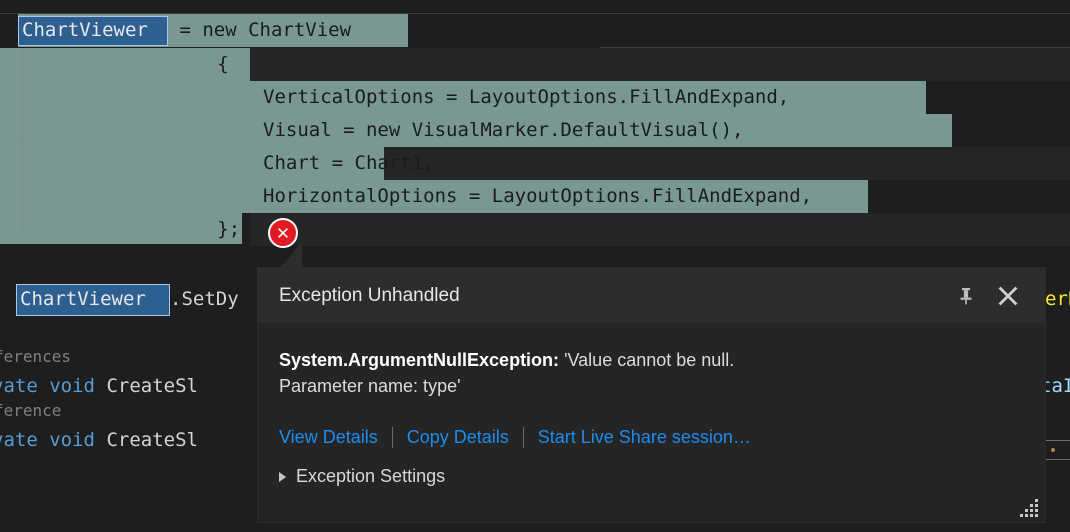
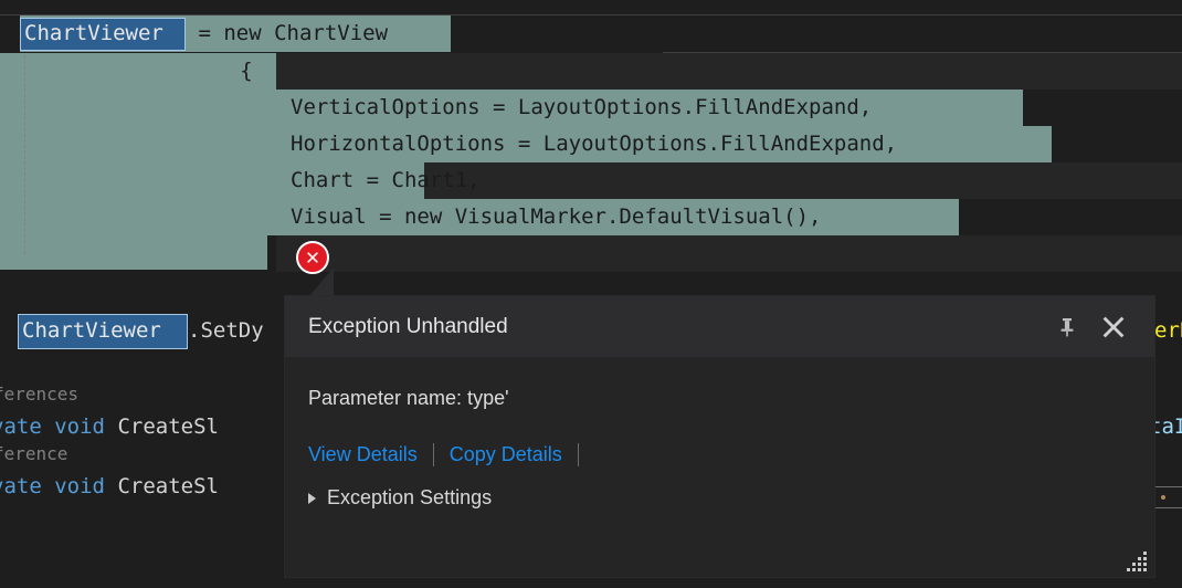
  ChartViewer
  = new ChartView
  {
  VerticalOptions = LayoutOptions.FillAndExpand,
- Visual = new VisualMarker.DefaultVisual(),
+ HorizontalOptions = LayoutOptions.FillAndExpand,
  Chart = Chart1,
- HorizontalOptions = LayoutOptions.FillAndExpand,
+ Visual = new VisualMarker.DefaultVisual(),
- };
  ChartViewer
  .SetDy
  erences
  erence
  ate void CreateSl
  ate void CreateSl
  taI
  Exception Unhandled
- System.ArgumentNullException: 'Value cannot be null.
  Parameter name: type'
  View Details
  Copy Details
- Start Live Share session…
  Exception Settings
